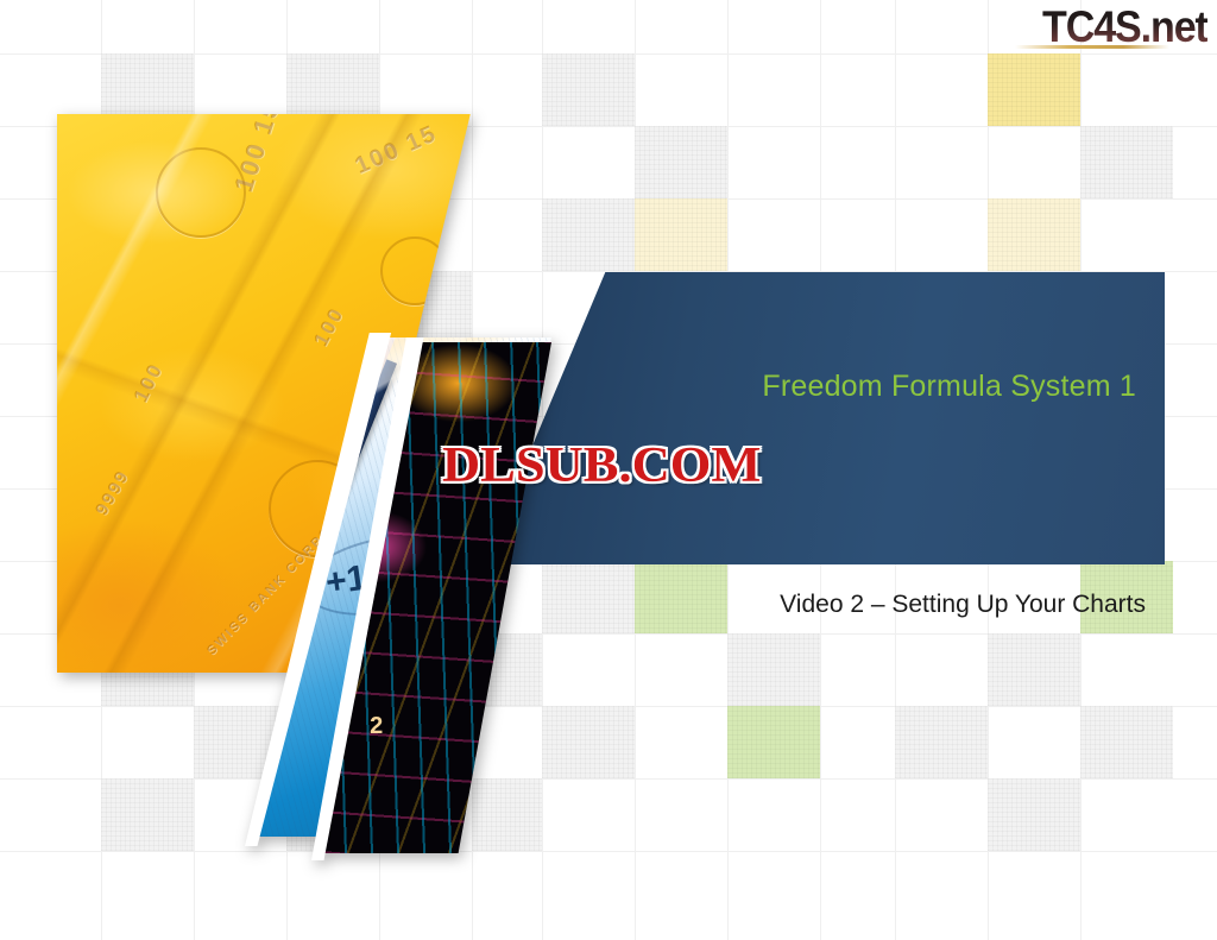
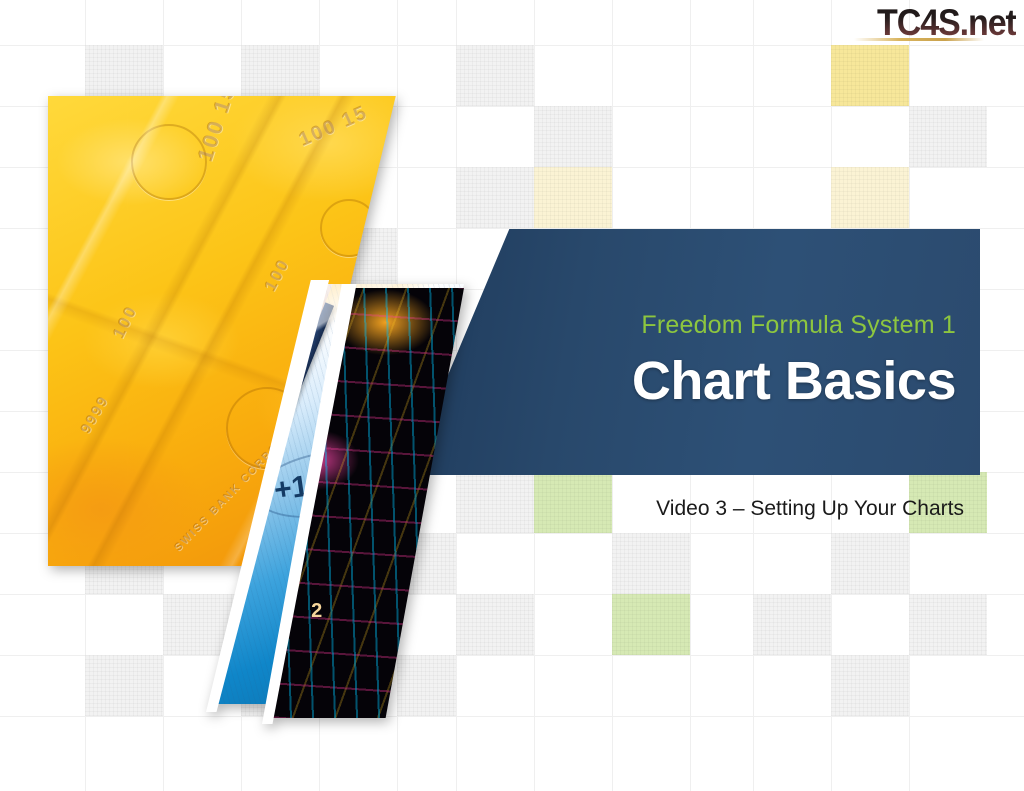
  2
  Freedom Formula System 1
+ Chart Basics
- Video 2 – Setting Up Your Charts
+ Video 3 – Setting Up Your Charts
- DLSUB.COM
  TC4S.net
